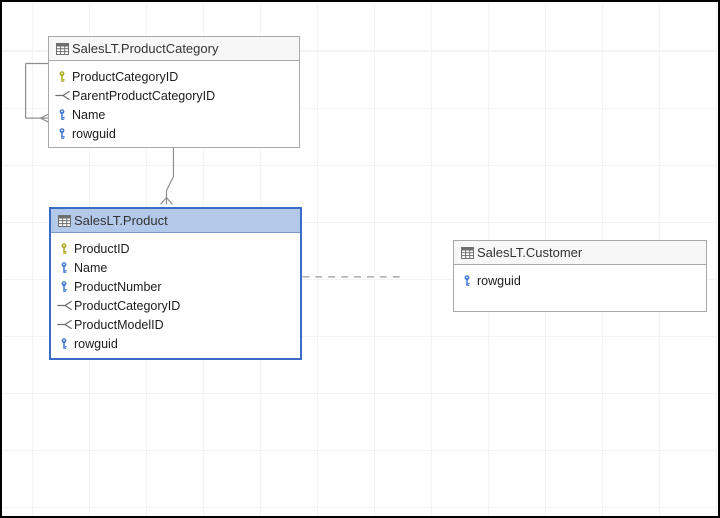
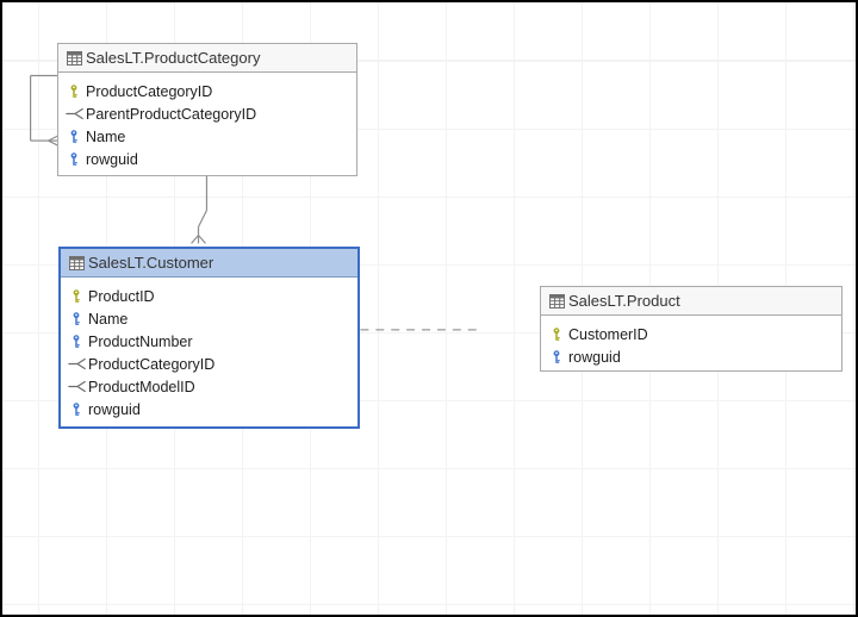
  SalesLT.ProductCategory
  ProductCategoryID
  ParentProductCategoryID
  Name
  rowguid
- SalesLT.Product
+ SalesLT.Customer
  ProductID
  Name
  ProductNumber
  ProductCategoryID
  ProductModelID
  rowguid
- SalesLT.Customer
+ SalesLT.Product
+ CustomerID
  rowguid
